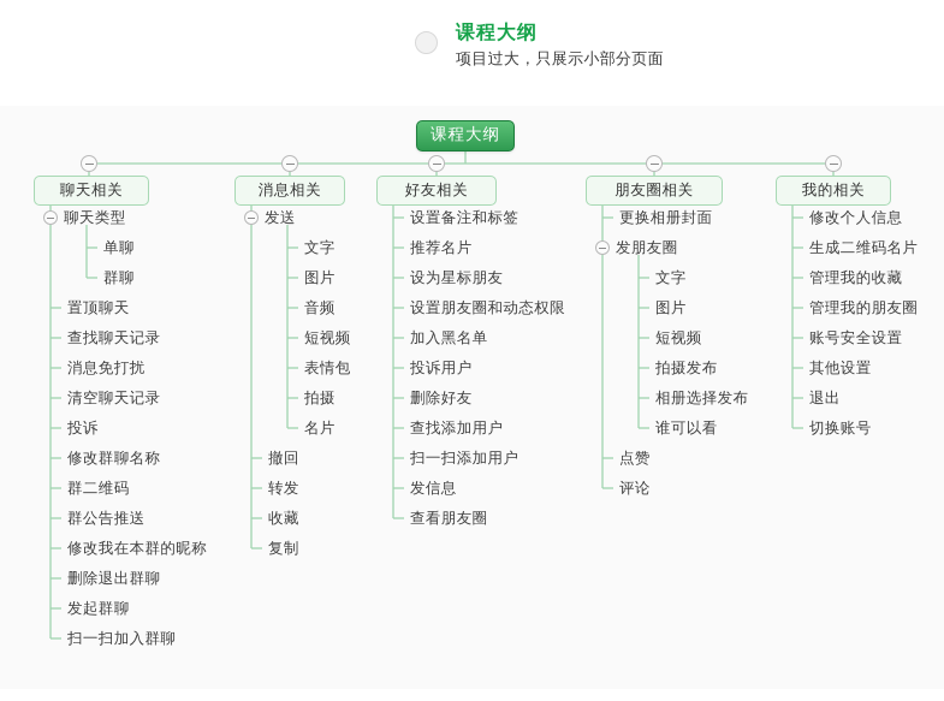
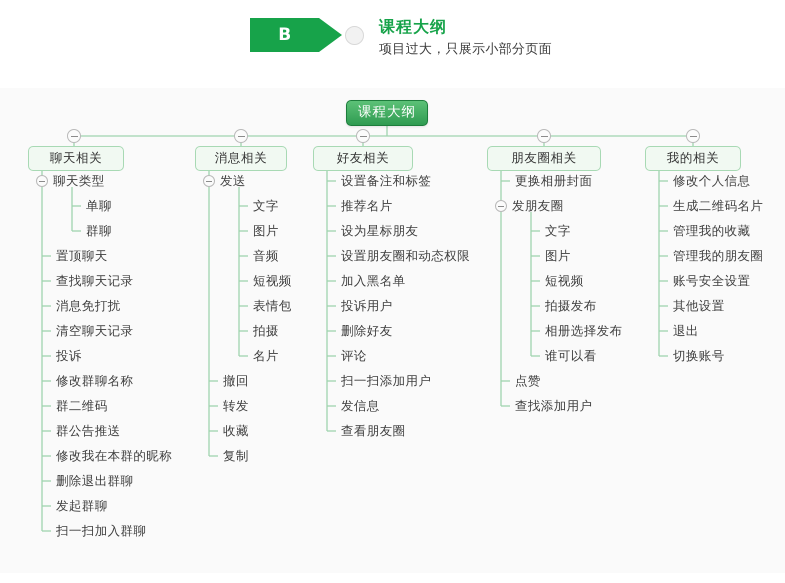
+ B
  课程大纲
  项目过大，只展示小部分页面
  课程大纲
  聊天相关
  聊天类型
  单聊
  群聊
  置顶聊天
  查找聊天记录
  消息免打扰
  清空聊天记录
  投诉
  修改群聊名称
  群二维码
  群公告推送
  修改我在本群的昵称
  删除退出群聊
  发起群聊
  扫一扫加入群聊
  消息相关
  发送
  文字
  图片
  音频
  短视频
  表情包
  拍摄
  名片
  撤回
  转发
  收藏
  复制
  好友相关
  设置备注和标签
  推荐名片
  设为星标朋友
  设置朋友圈和动态权限
  加入黑名单
  投诉用户
  删除好友
- 查找添加用户
+ 评论
  扫一扫添加用户
  发信息
  查看朋友圈
  朋友圈相关
  更换相册封面
  发朋友圈
  文字
  图片
  短视频
  拍摄发布
  相册选择发布
  谁可以看
  点赞
- 评论
+ 查找添加用户
  我的相关
  修改个人信息
  生成二维码名片
  管理我的收藏
  管理我的朋友圈
  账号安全设置
  其他设置
  退出
  切换账号
